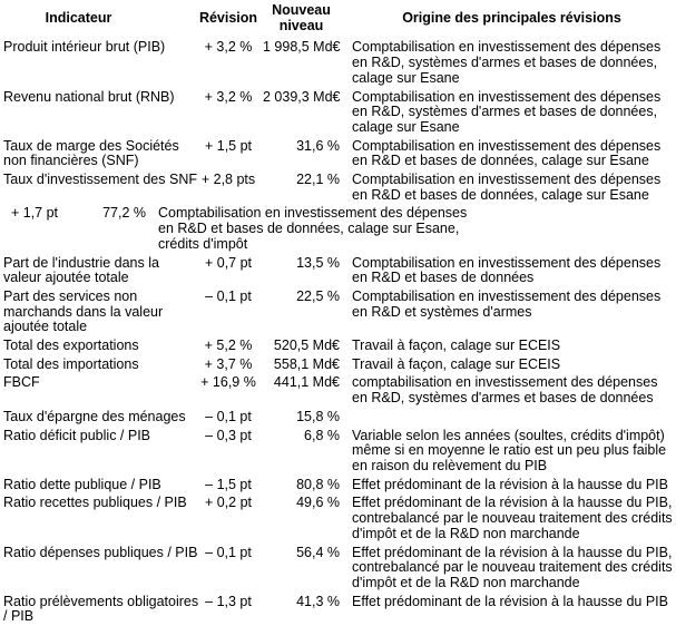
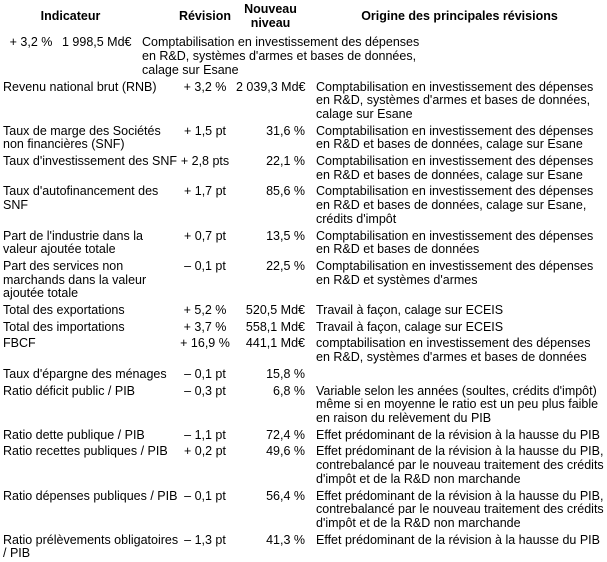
  Indicateur
  Révision
  Nouveau
  niveau
  Origine des principales révisions
- Produit intérieur brut (PIB)
  + 3,2 %
  1 998,5 Md€
  Comptabilisation en investissement des dépenses
  en R&D, systèmes d'armes et bases de données,
  calage sur Esane
  Revenu national brut (RNB)
  + 3,2 %
  2 039,3 Md€
  Comptabilisation en investissement des dépenses
  en R&D, systèmes d'armes et bases de données,
  calage sur Esane
  Taux de marge des Sociétés
  non financières (SNF)
  + 1,5 pt
  31,6 %
  Comptabilisation en investissement des dépenses
  en R&D et bases de données, calage sur Esane
  Taux d'investissement des SNF
  + 2,8 pts
  22,1 %
  Comptabilisation en investissement des dépenses
  en R&D et bases de données, calage sur Esane
+ Taux d'autofinancement des
+ SNF
  + 1,7 pt
- 77,2 %
+ 85,6 %
  Comptabilisation en investissement des dépenses
  en R&D et bases de données, calage sur Esane,
  crédits d'impôt
  Part de l'industrie dans la
  valeur ajoutée totale
  + 0,7 pt
  13,5 %
  Comptabilisation en investissement des dépenses
  en R&D et bases de données
  Part des services non
  marchands dans la valeur
  ajoutée totale
  – 0,1 pt
  22,5 %
  Comptabilisation en investissement des dépenses
  en R&D et systèmes d'armes
  Total des exportations
  + 5,2 %
  520,5 Md€
  Travail à façon, calage sur ECEIS
  Total des importations
  + 3,7 %
  558,1 Md€
  Travail à façon, calage sur ECEIS
  FBCF
  + 16,9 %
  441,1 Md€
  comptabilisation en investissement des dépenses
  en R&D, systèmes d'armes et bases de données
  Taux d'épargne des ménages
  – 0,1 pt
  15,8 %
  Ratio déficit public / PIB
  – 0,3 pt
  6,8 %
  Variable selon les années (soultes, crédits d'impôt)
  même si en moyenne le ratio est un peu plus faible
  en raison du relèvement du PIB
  Ratio dette publique / PIB
- – 1,5 pt
+ – 1,1 pt
- 80,8 %
+ 72,4 %
  Effet prédominant de la révision à la hausse du PIB
  Ratio recettes publiques / PIB
  + 0,2 pt
  49,6 %
  Effet prédominant de la révision à la hausse du PIB,
  contrebalancé par le nouveau traitement des crédits
  d'impôt et de la R&D non marchande
  Ratio dépenses publiques / PIB
  – 0,1 pt
  56,4 %
  Effet prédominant de la révision à la hausse du PIB,
  contrebalancé par le nouveau traitement des crédits
  d'impôt et de la R&D non marchande
  Ratio prélèvements obligatoires
  / PIB
  – 1,3 pt
  41,3 %
  Effet prédominant de la révision à la hausse du PIB
